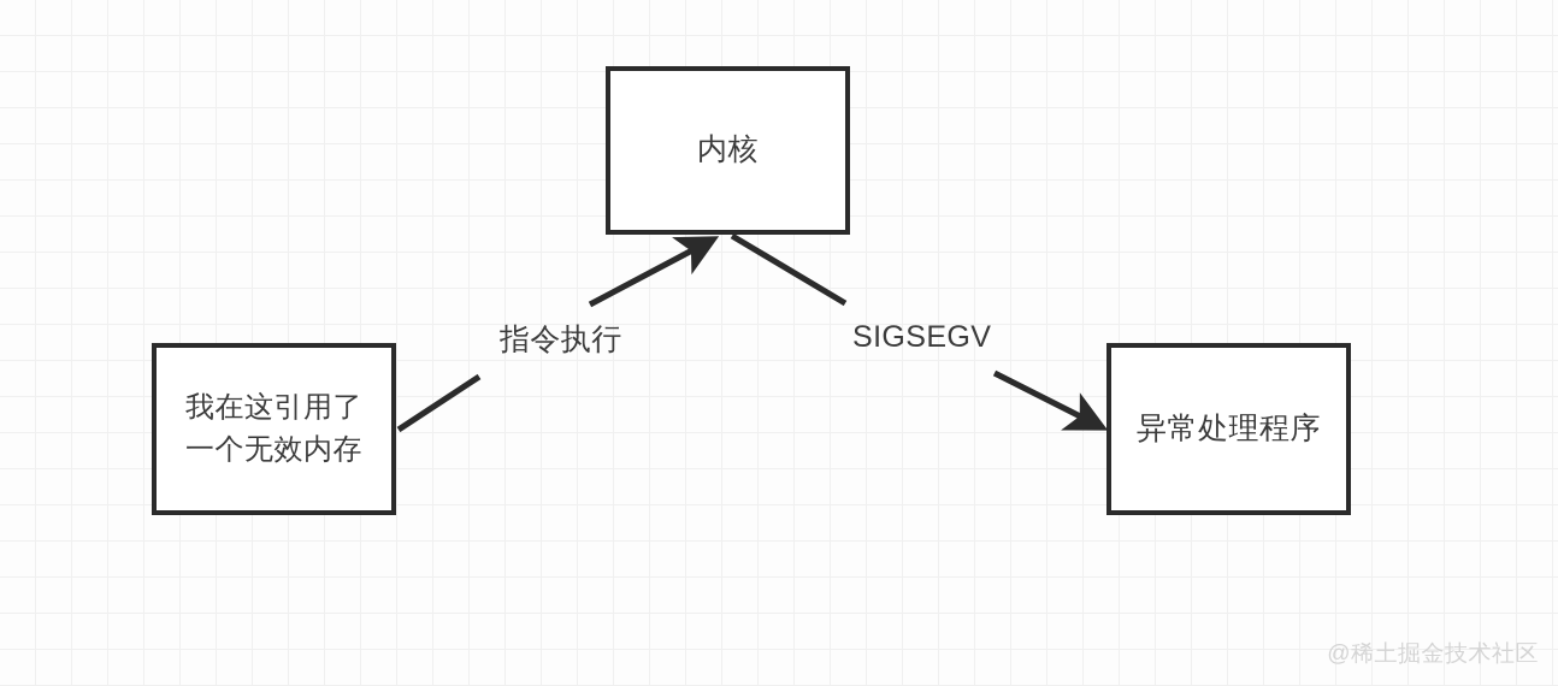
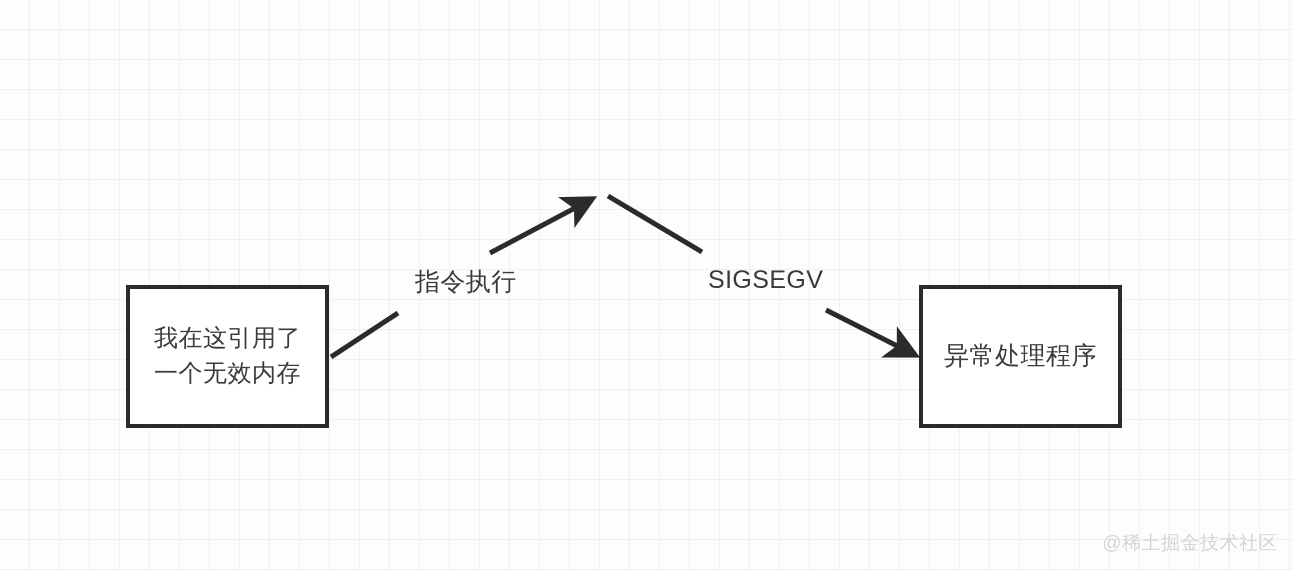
- 内核
  我在这引用了
  一个无效内存
  异常处理程序
  指令执行
  SIGSEGV
  @稀土掘金技术社区
